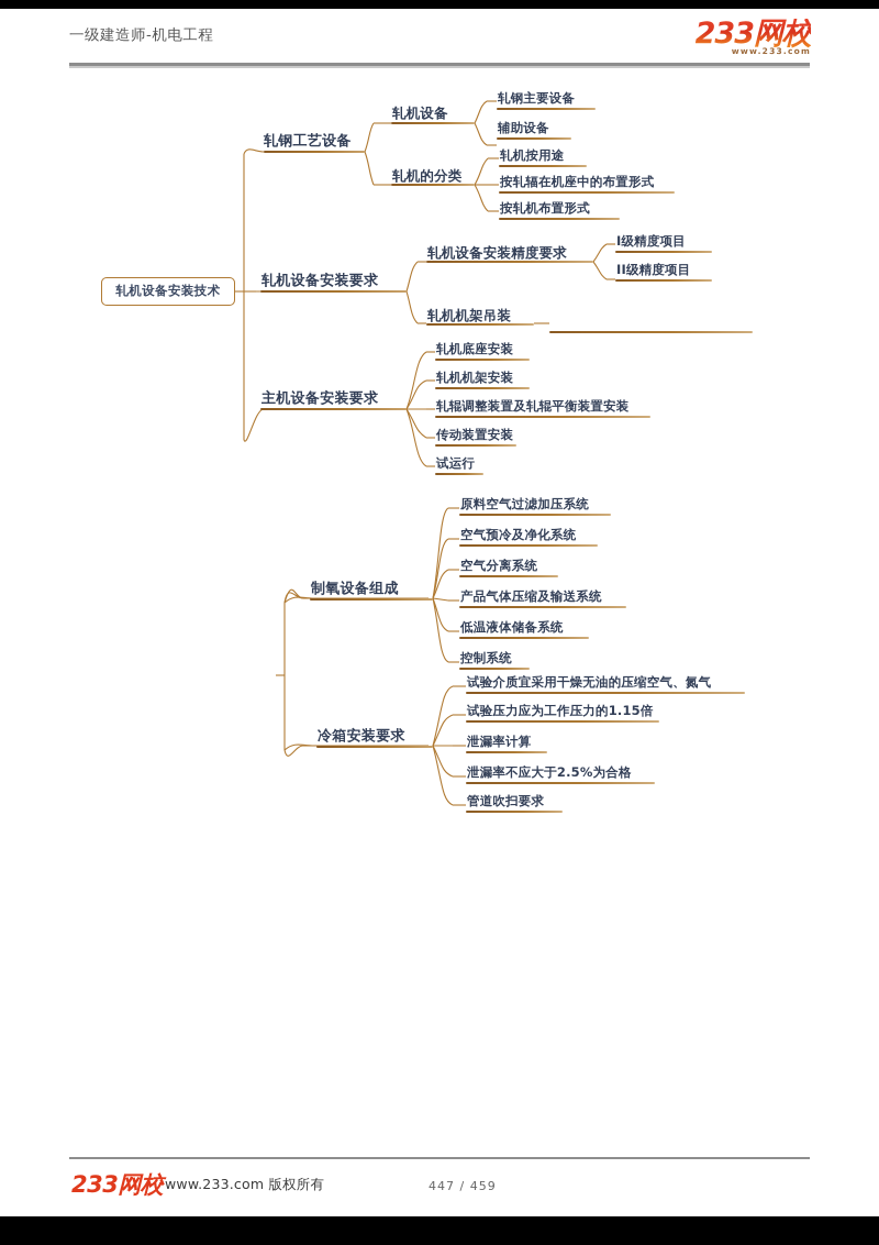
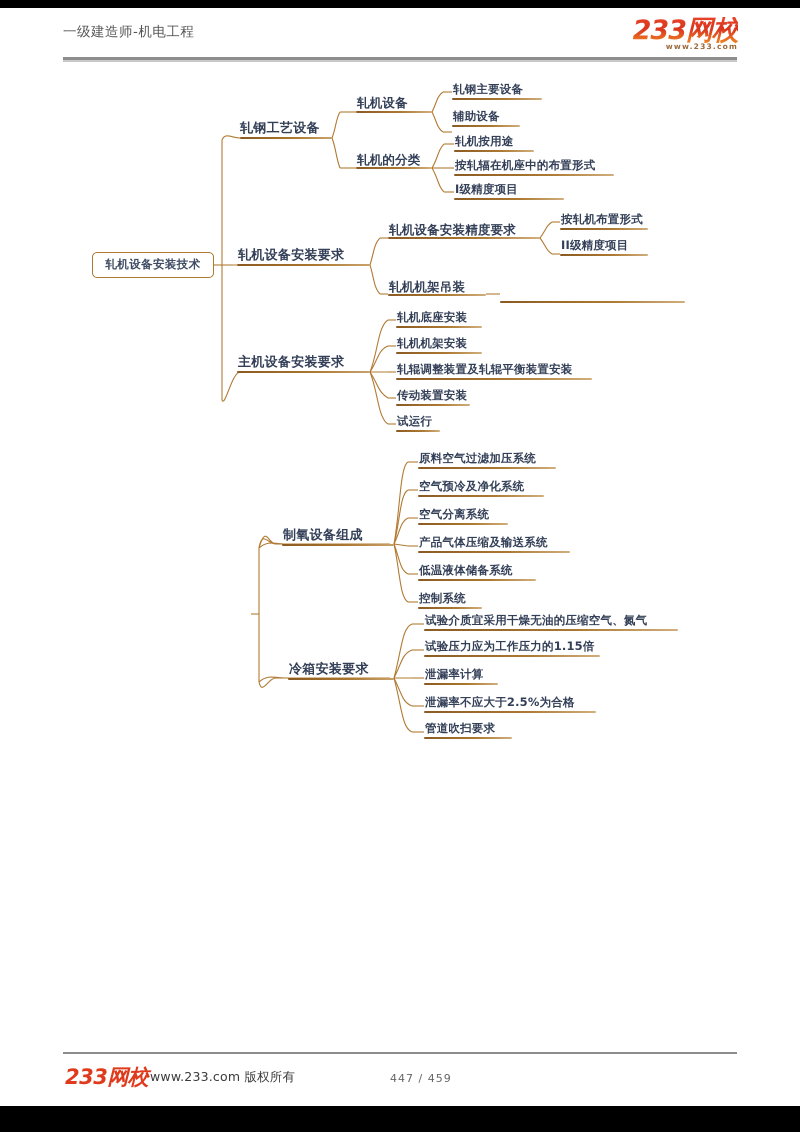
  一级建造师-机电工程
  233网校
  www.233.com
  轧机设备安装技术
  轧钢工艺设备
  轧机设备安装要求
  主机设备安装要求
  轧机设备
  轧机的分类
  轧钢主要设备
  辅助设备
  轧机按用途
  按轧辐在机座中的布置形式
- 按轧机布置形式
+ I级精度项目
  轧机设备安装精度要求
  轧机机架吊装
- I级精度项目
+ 按轧机布置形式
  II级精度项目
  轧机底座安装
  轧机机架安装
  轧辊调整装置及轧辊平衡装置安装
  传动装置安装
  试运行
  制氧设备组成
  冷箱安装要求
  原料空气过滤加压系统
  空气预冷及净化系统
  空气分离系统
  产品气体压缩及输送系统
  低温液体储备系统
  控制系统
  试验介质宜采用干燥无油的压缩空气、氮气
  试验压力应为工作压力的1.15倍
  泄漏率计算
  泄漏率不应大于2.5%为合格
  管道吹扫要求
  233网校
  www.233.com 版权所有
  447 / 459
